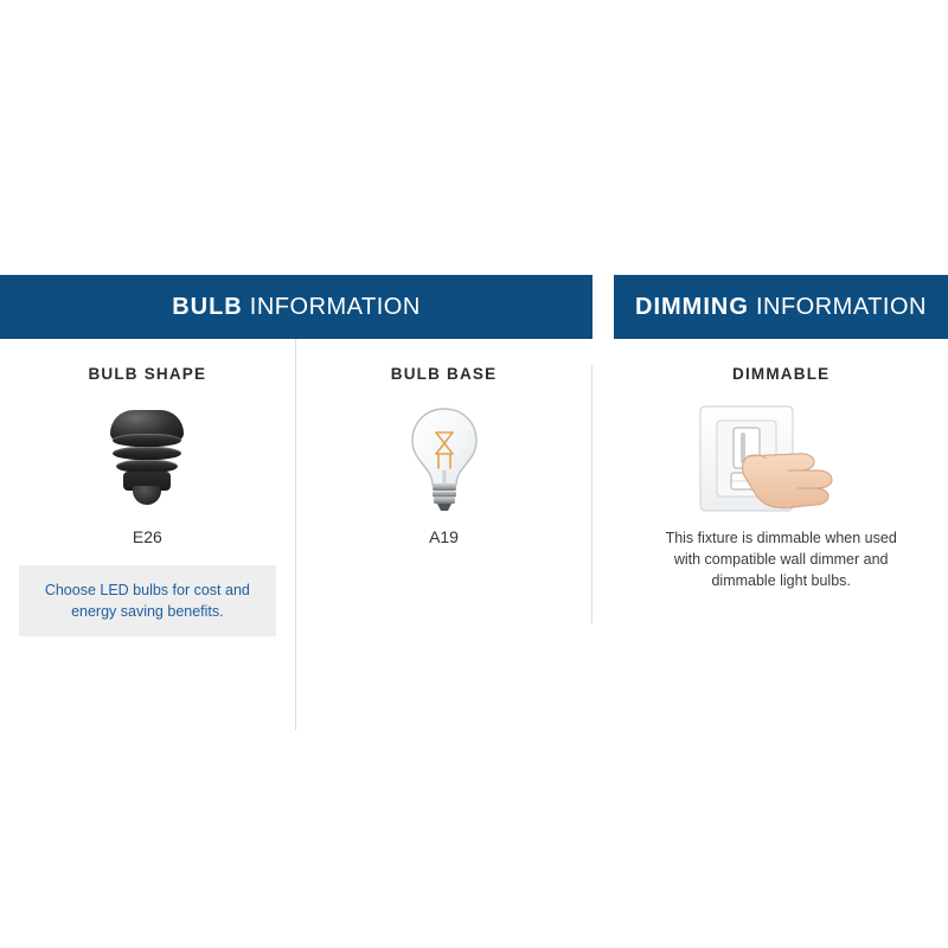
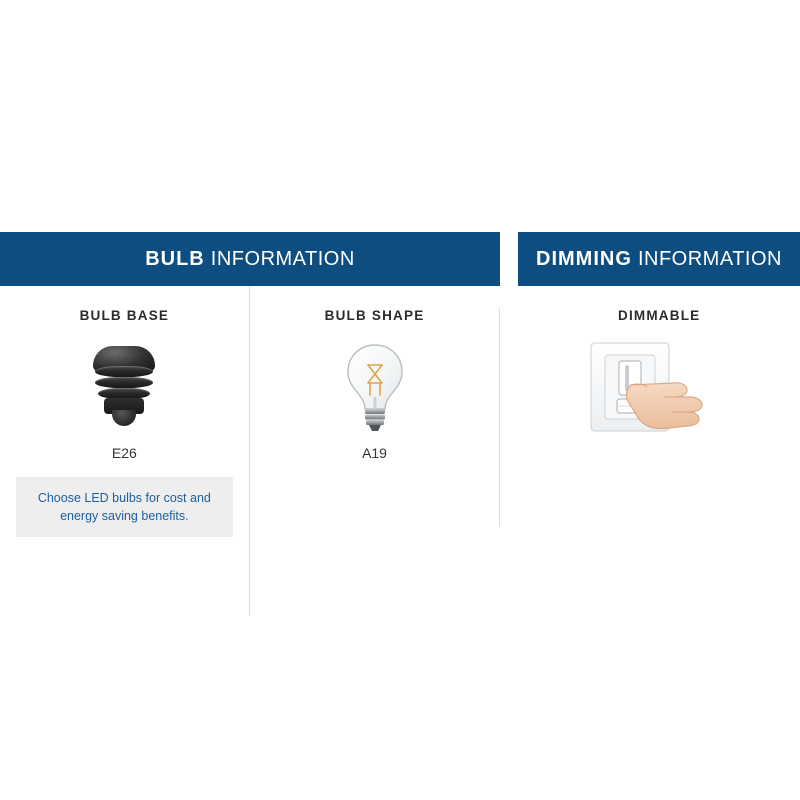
  BULB INFORMATION
  DIMMING INFORMATION
- BULB SHAPE
+ BULB BASE
  E26
  Choose LED bulbs for cost and energy saving benefits.
- BULB BASE
+ BULB SHAPE
  A19
  DIMMABLE
- This fixture is dimmable when used with compatible wall dimmer and dimmable light bulbs.
